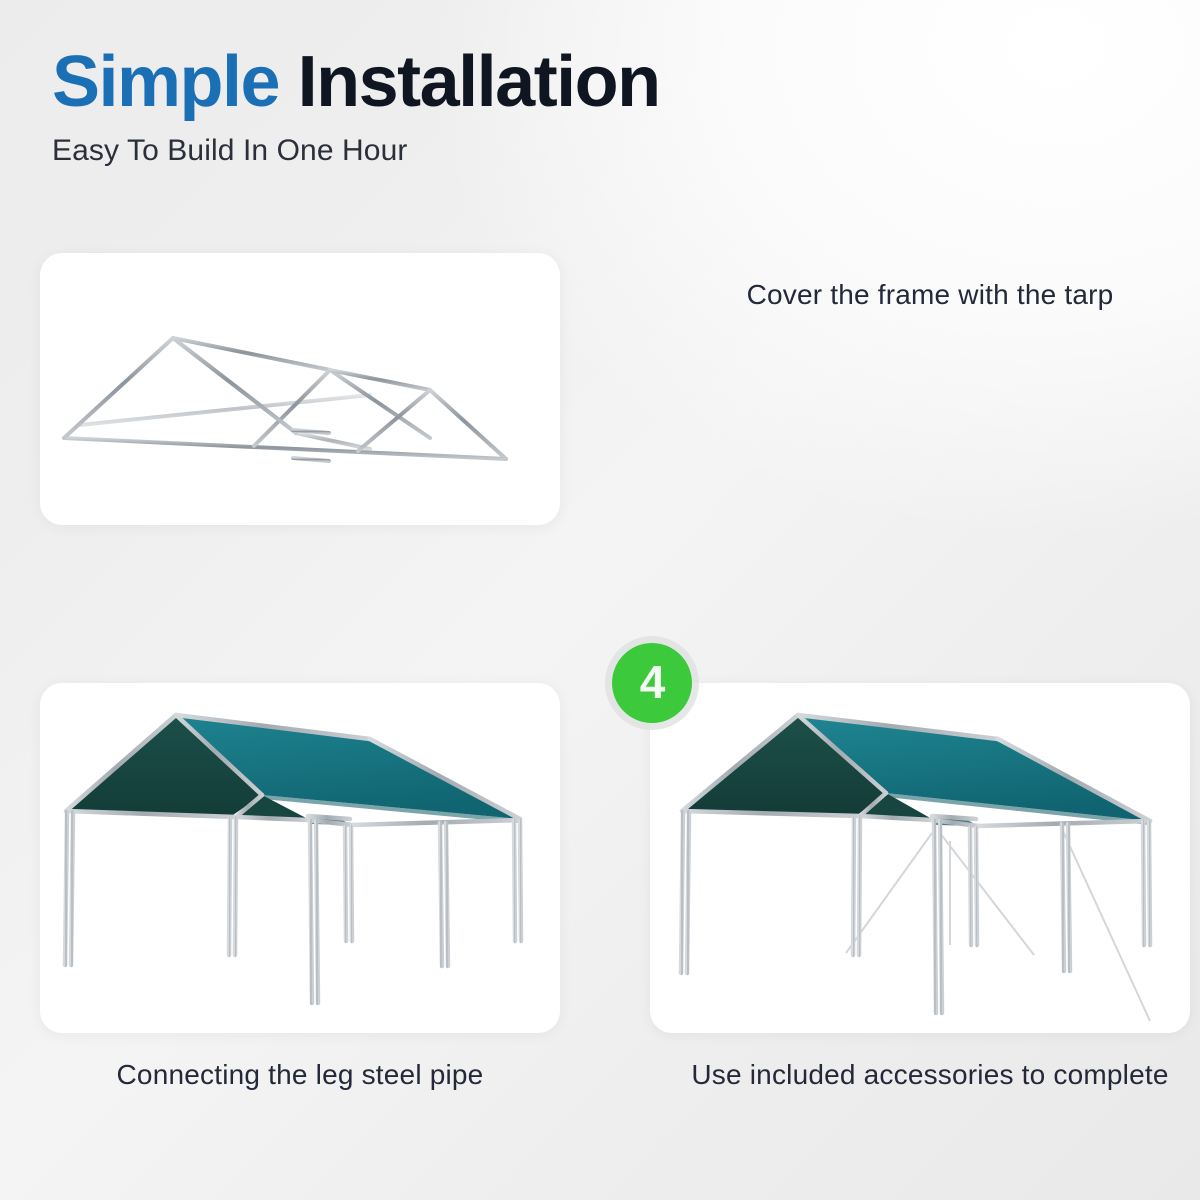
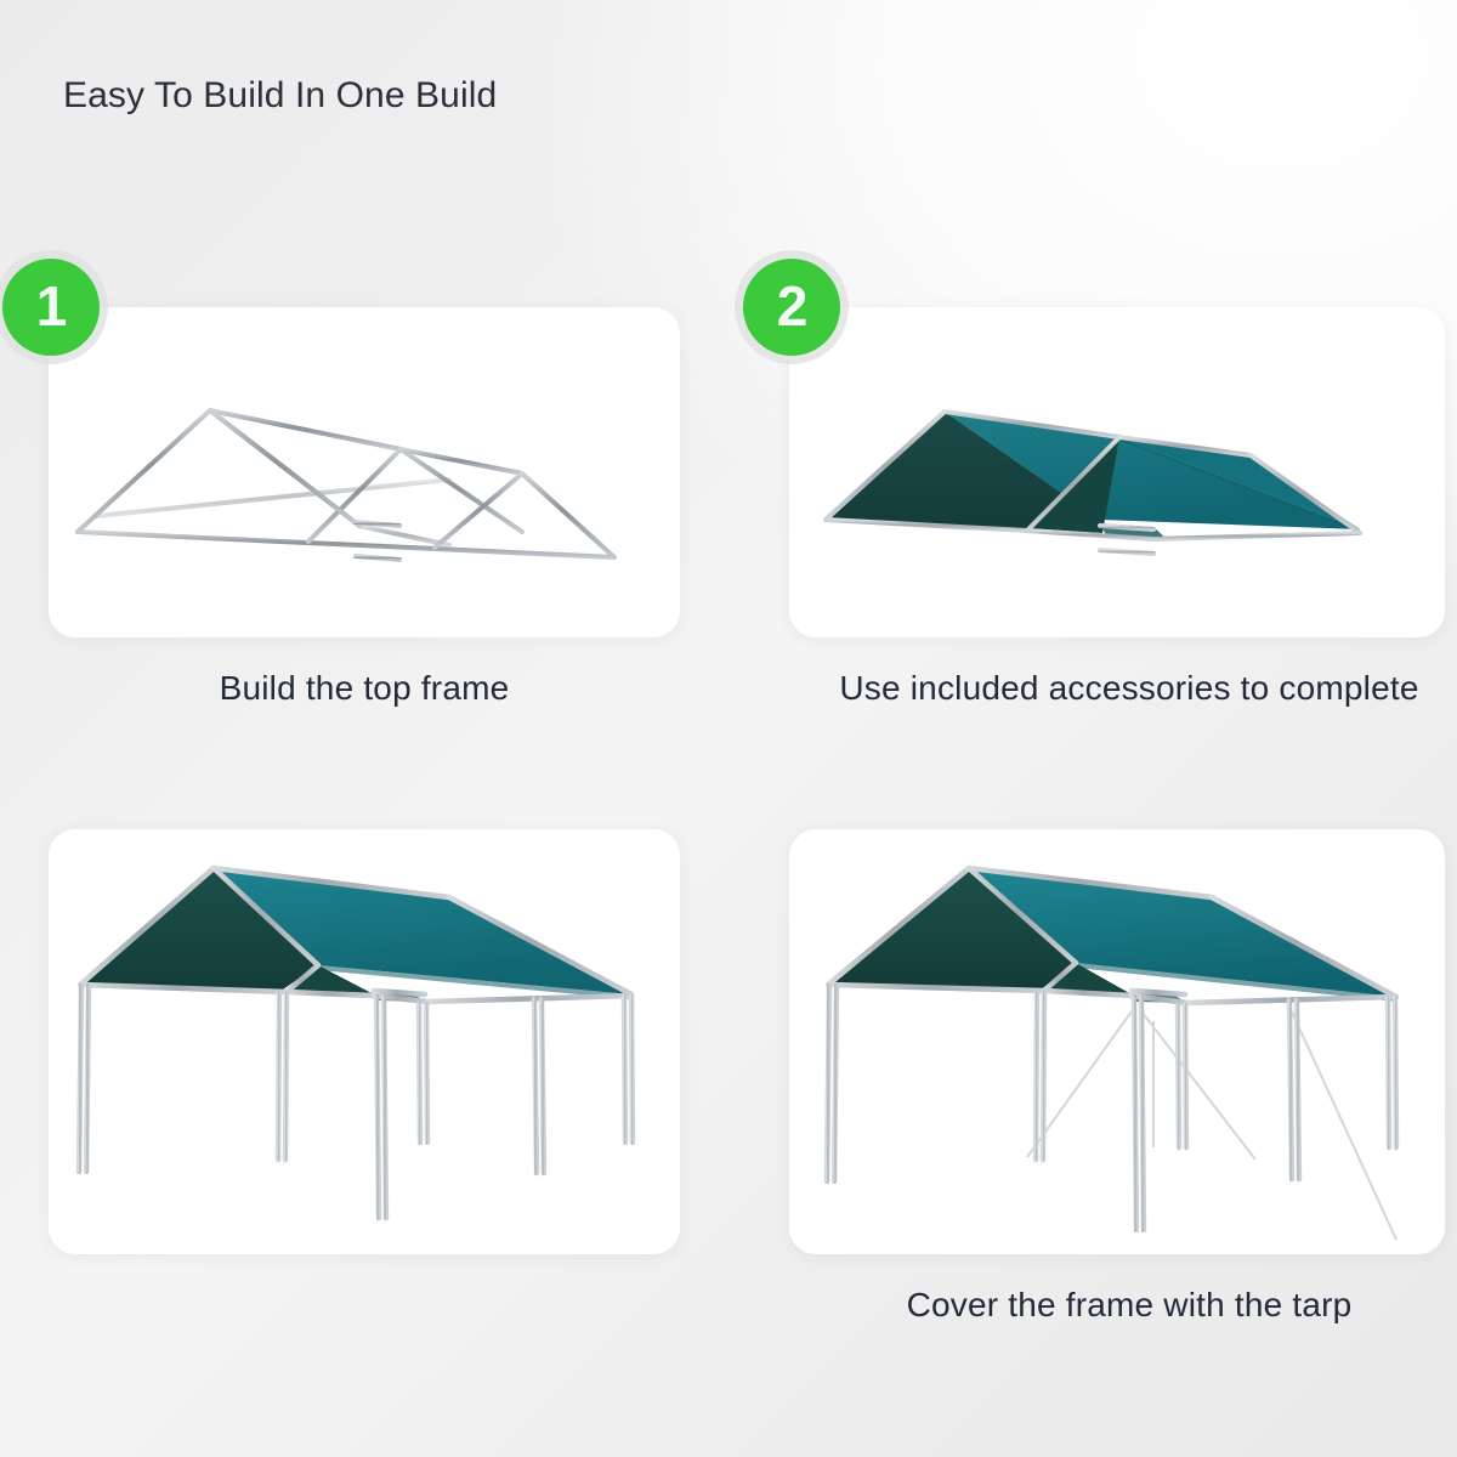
- Simple Installation
- Easy To Build In One Hour
+ Easy To Build In One Build
+ 1
+ Build the top frame
+ 2
- Cover the frame with the tarp
+ Use included accessories to complete
- Connecting the leg steel pipe
- 4
- Use included accessories to complete
+ Cover the frame with the tarp
